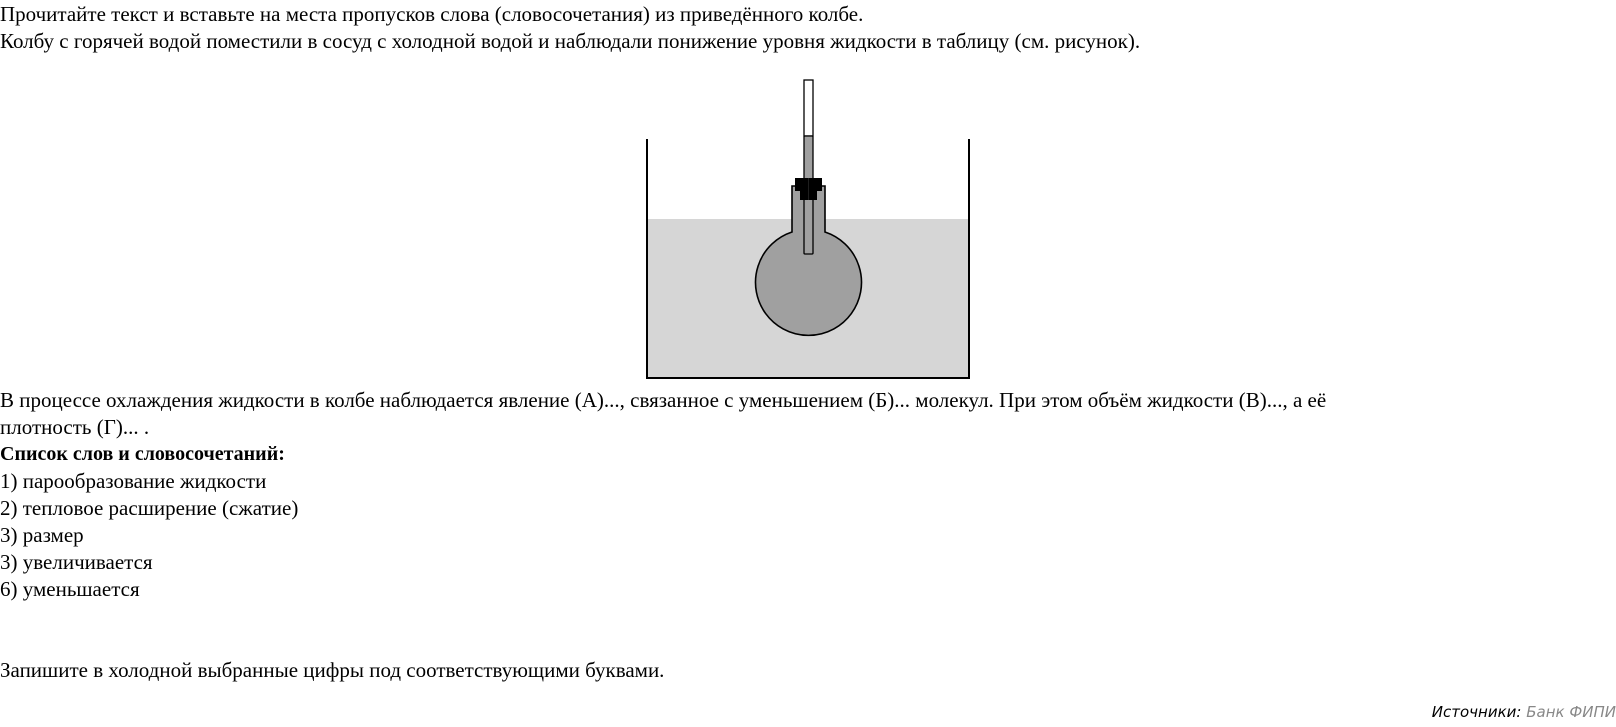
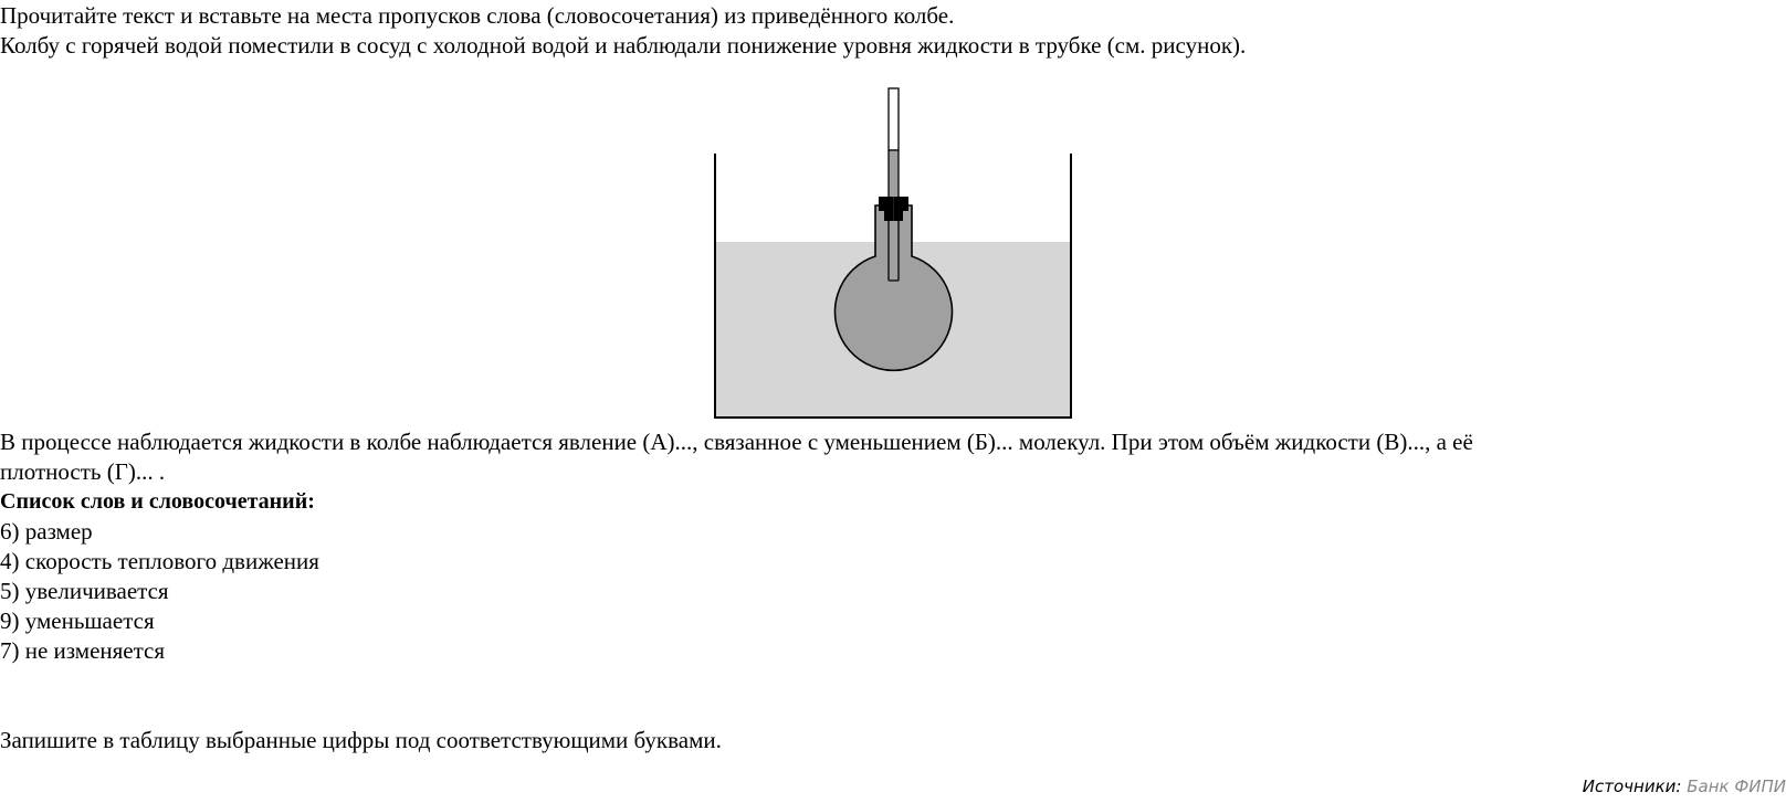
  Прочитайте текст и вставьте на места пропусков слова (словосочетания) из приведённого колбе.
- Колбу с горячей водой поместили в сосуд с холодной водой и наблюдали понижение уровня жидкости в таблицу (см. рисунок).
+ Колбу с горячей водой поместили в сосуд с холодной водой и наблюдали понижение уровня жидкости в трубке (см. рисунок).
- В процессе охлаждения жидкости в колбе наблюдается явление (А)..., связанное с уменьшением (Б)... молекул. При этом объём жидкости (В)..., а её
+ В процессе наблюдается жидкости в колбе наблюдается явление (А)..., связанное с уменьшением (Б)... молекул. При этом объём жидкости (В)..., а её
  плотность (Г)... .
  Список слов и словосочетаний:
- 1) парообразование жидкости
- 2) тепловое расширение (сжатие)
- 3) размер
+ 6) размер
+ 4) скорость теплового движения
- 3) увеличивается
+ 5) увеличивается
- 6) уменьшается
+ 9) уменьшается
+ 7) не изменяется
- Запишите в холодной выбранные цифры под соответствующими буквами.
+ Запишите в таблицу выбранные цифры под соответствующими буквами.
  Источники: Банк ФИПИ
